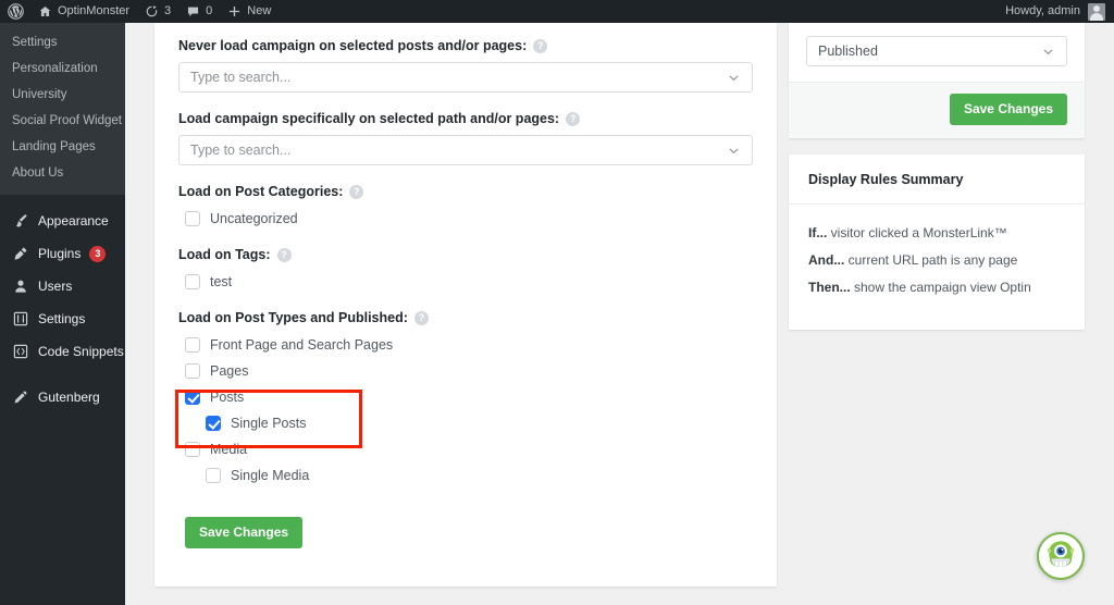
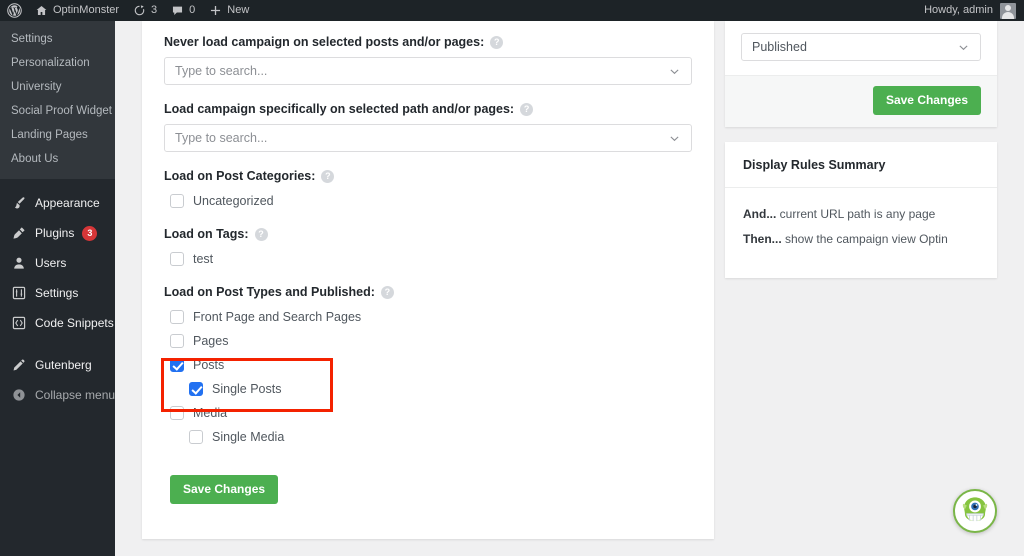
  OptinMonster
  3
  0
  New
  Howdy, admin
  Settings
  Personalization
  University
  Social Proof Widget
  Landing Pages
  About Us
  Appearance
  Plugins
  3
  Users
  Settings
  Code Snippets
  Gutenberg
+ Collapse menu
  Never load campaign on selected posts and/or pages:
  ?
  Type to search...
  Load campaign specifically on selected path and/or pages:
  ?
  Type to search...
  Load on Post Categories:
  ?
  Uncategorized
  Load on Tags:
  ?
  test
  Load on Post Types and Published:
  ?
  Front Page and Search Pages
  Pages
  Posts
  Single Posts
  Media
  Single Media
  Save Changes
  Published
  Save Changes
  Display Rules Summary
- If... visitor clicked a MonsterLink™
  And... current URL path is any page
  Then... show the campaign view Optin
